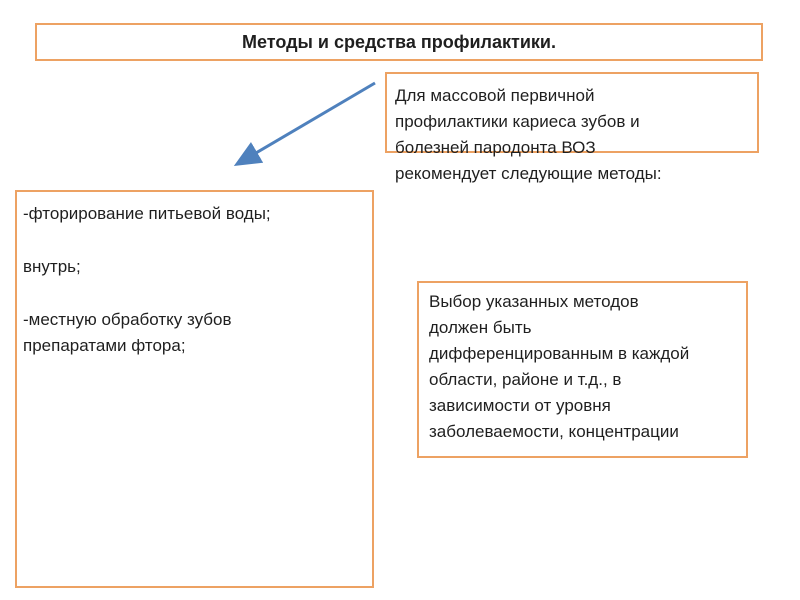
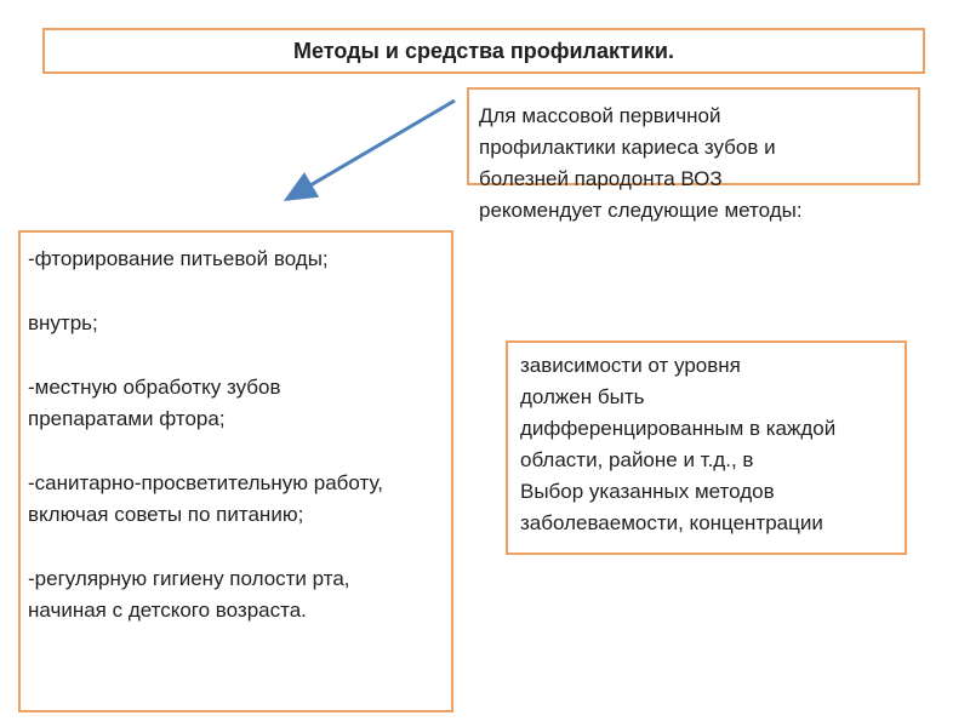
  Методы и средства профилактики.
  Для массовой первичной
  профилактики кариеса зубов и
  болезней пародонта ВОЗ
  рекомендует следующие методы:
  -фторирование питьевой воды;
  внутрь;
  -местную обработку зубов
  препаратами фтора;
+ -санитарно-просветительную работу,
+ включая советы по питанию;
+ -регулярную гигиену полости рта,
+ начиная с детского возраста.
- Выбор указанных методов
+ зависимости от уровня
  должен быть
  дифференцированным в каждой
  области, районе и т.д., в
- зависимости от уровня
+ Выбор указанных методов
  заболеваемости, концентрации
